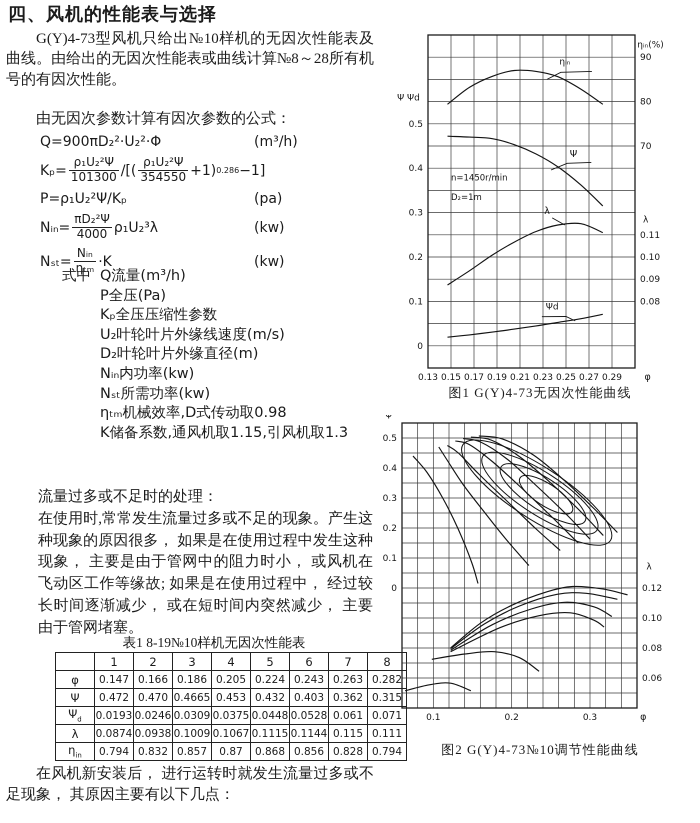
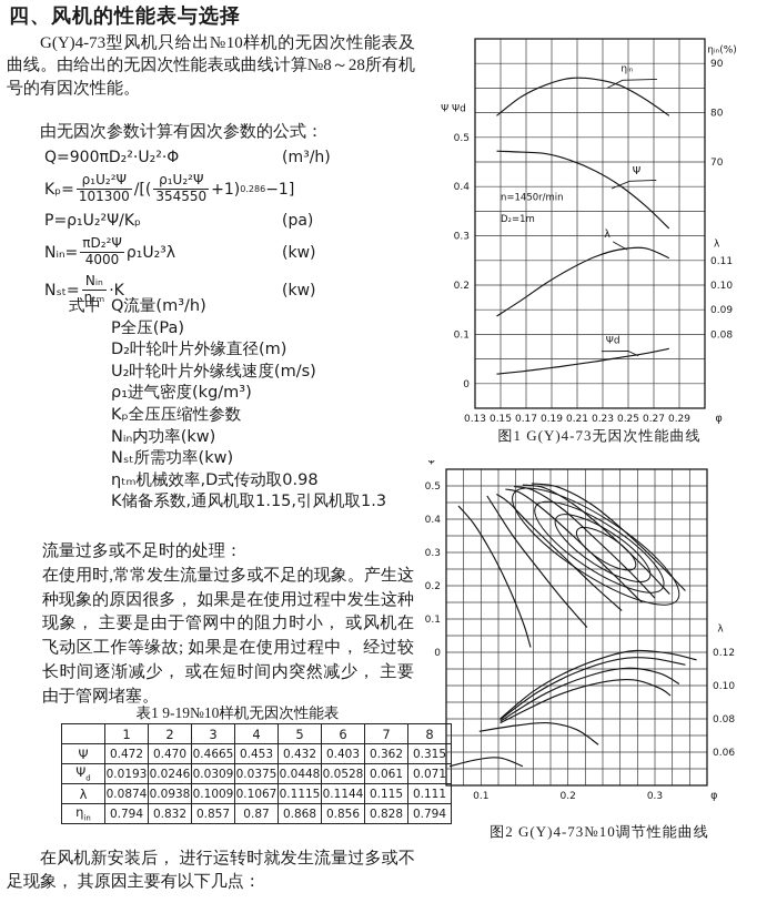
  四、风机的性能表与选择
  G(Y)4-73型风机只给出№10样机的无因次性能表及曲线。由给出的无因次性能表或曲线计算№8～28所有机号的有因次性能。
  由无因次参数计算有因次参数的公式：
  Q=900πD₂²·U₂²·Φ
  (m³/h)
  Kₚ=
  ρ₁U₂²Ψ
  101300
  /[(
  ρ₁U₂²Ψ
  354550
  +1)
  0.286
  −1]
  P=ρ₁U₂²Ψ/Kₚ
  (pa)
  Nᵢₙ=
  πD₂²Ψ
  4000
  ρ₁U₂³λ
  (kw)
  Nₛₜ=
  Nᵢₙ
  ηₜₘ
  ·K
  (kw)
  式中
  Q流量(m³/h)
  P全压(Pa)
- Kₚ全压压缩性参数
+ D₂叶轮叶片外缘直径(m)
  U₂叶轮叶片外缘线速度(m/s)
+ ρ₁进气密度(kg/m³)
- D₂叶轮叶片外缘直径(m)
+ Kₚ全压压缩性参数
  Nᵢₙ内功率(kw)
  Nₛₜ所需功率(kw)
  ηₜₘ机械效率,D式传动取0.98
  K储备系数,通风机取1.15,引风机取1.3
  流量过多或不足时的处理：
  在使用时,常常发生流量过多或不足的现象。产生这种现象的原因很多， 如果是在使用过程中发生这种现象， 主要是由于管网中的阻力时小， 或风机在飞动区工作等缘故; 如果是在使用过程中， 经过较长时间逐渐减少， 或在短时间内突然减少， 主要由于管网堵塞。
- 表1 8-19№10样机无因次性能表
+ 表1 9-19№10样机无因次性能表
  	1	2	3	4	5	6	7	8
- φ	0.147	0.166	0.186	0.205	0.224	0.243	0.263	0.282
  Ψ	0.472	0.470	0.4665	0.453	0.432	0.403	0.362	0.315
  Ψd	0.0193	0.0246	0.0309	0.0375	0.0448	0.0528	0.061	0.071
  λ	0.0874	0.0938	0.1009	0.1067	0.1115	0.1144	0.115	0.111
  ηin	0.794	0.832	0.857	0.87	0.868	0.856	0.828	0.794
  在风机新安装后， 进行运转时就发生流量过多或不足现象， 其原因主要有以下几点：
  0.13
  0.15
  0.17
  0.19
  0.21
  0.23
  0.25
  0.27
  0.29
  φ
  0
  0.1
  0.2
  0.3
  0.4
  0.5
  90
  80
  70
  0.11
  0.10
  0.09
  0.08
  ηᵢₙ(%)
  λ
  Ψ Ψd
  n=1450r/min
  D₂=1m
  ηᵢₙ
  Ψ
  λ
  Ψd
  图1 G(Y)4-73无因次性能曲线
  0.1
  0.2
  0.3
  φ
  0
  0.1
  0.2
  0.3
  0.4
  0.5
  0.12
  0.10
  0.08
  0.06
  Ψ
  λ
  图2 G(Y)4-73№10调节性能曲线
